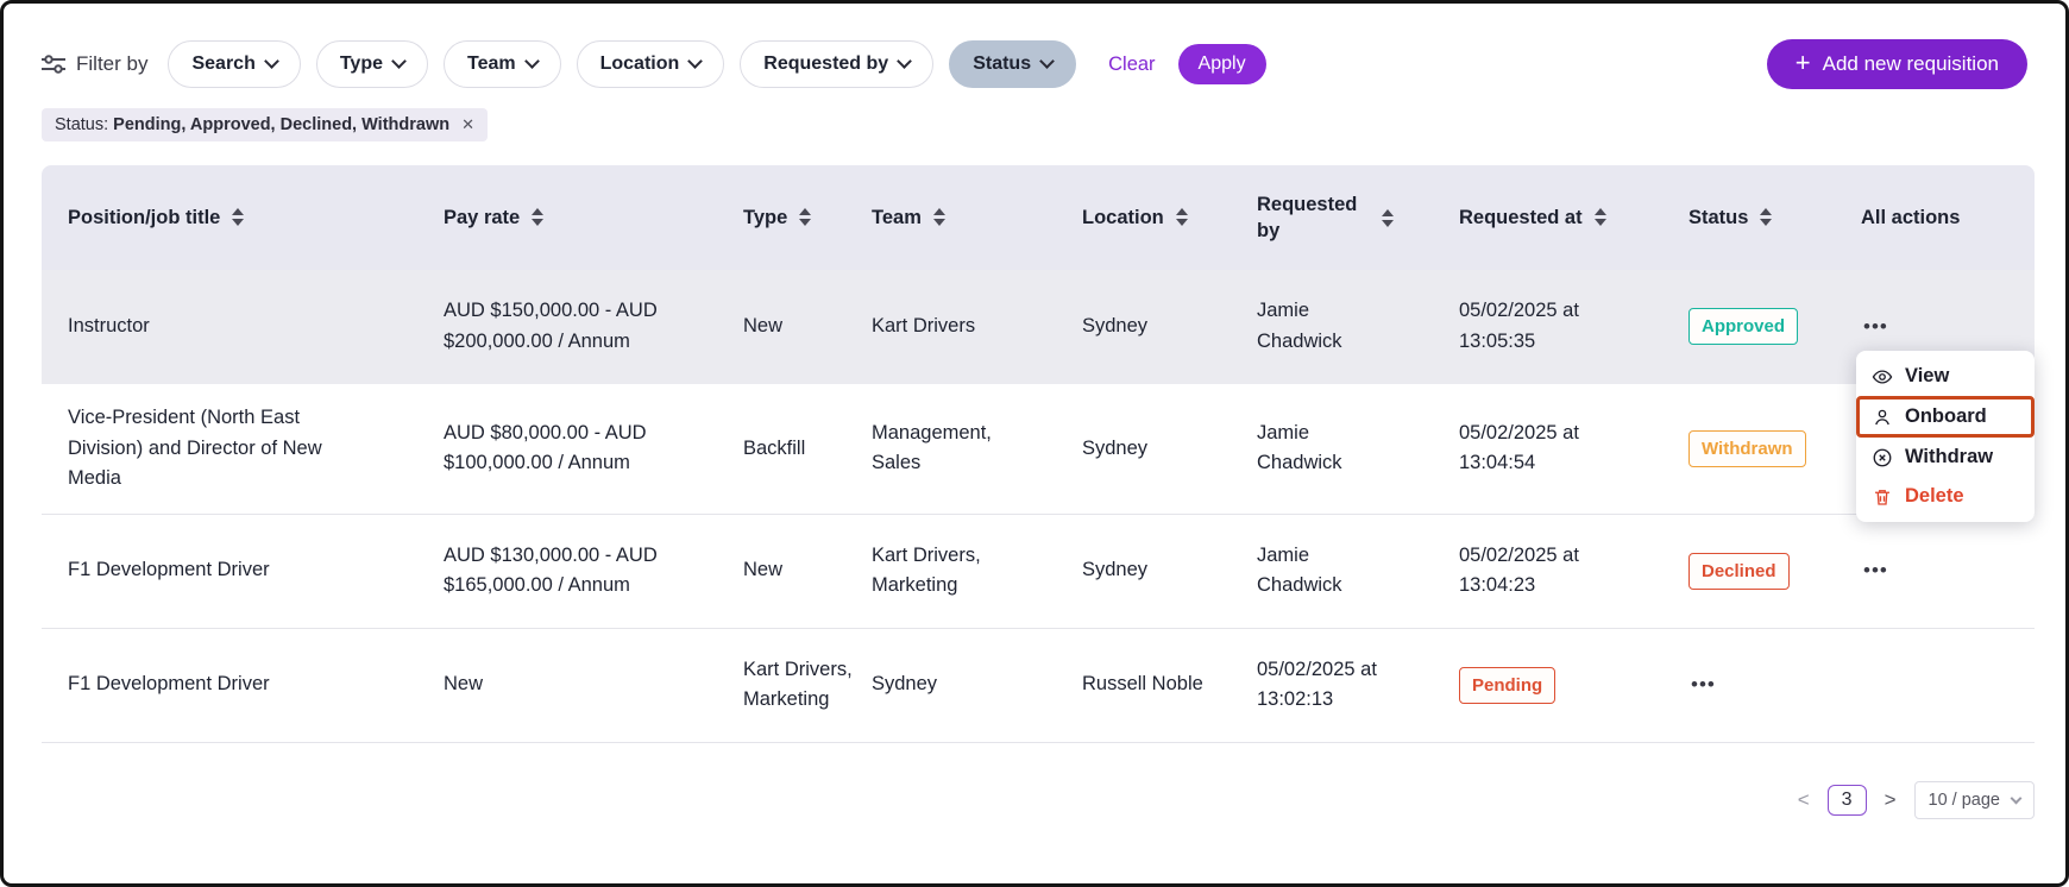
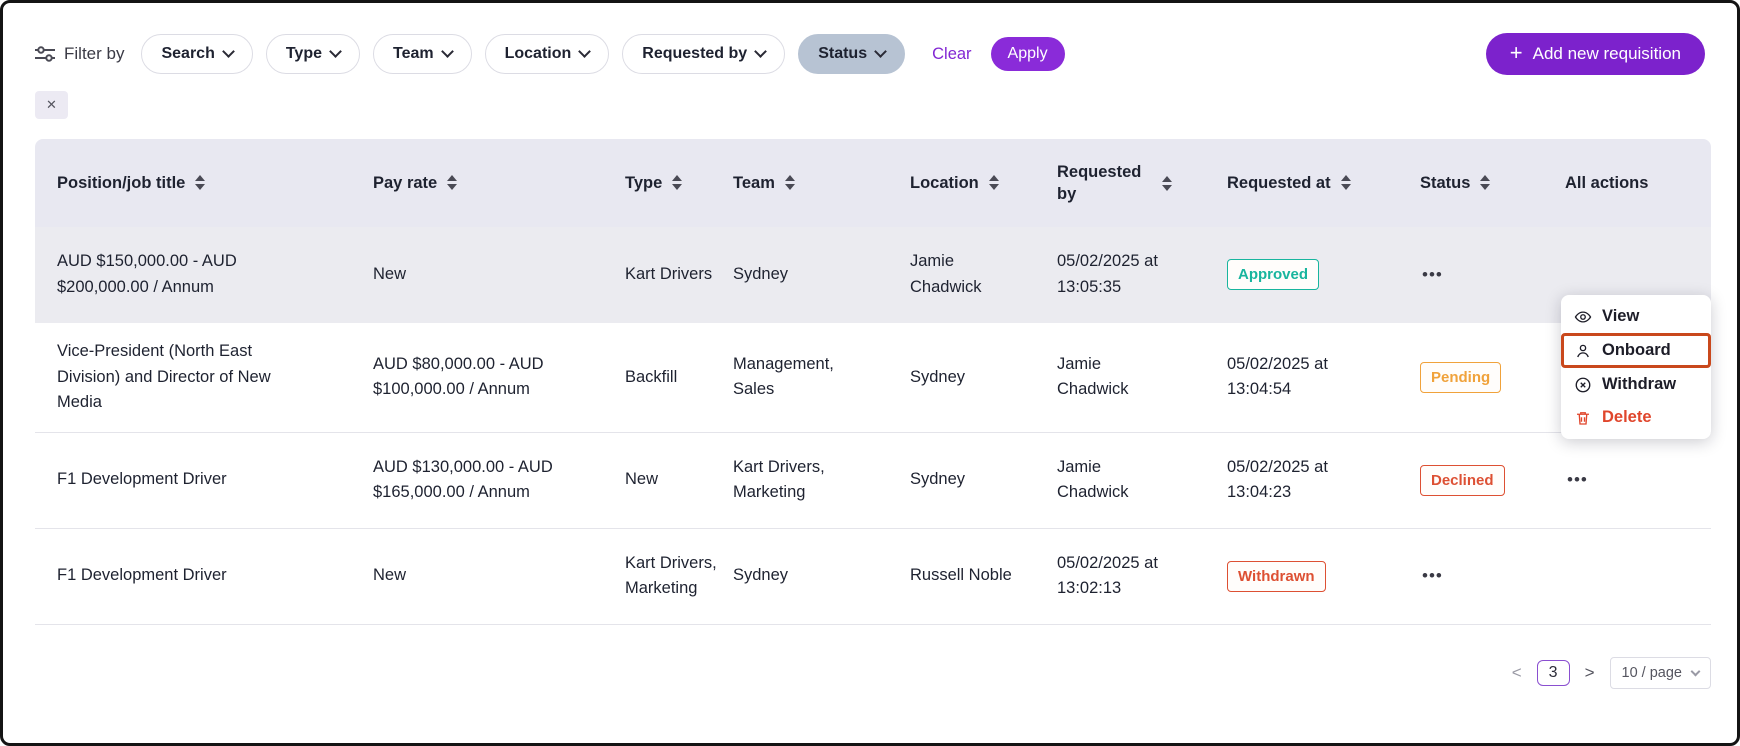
  Filter by
  Search
  Type
  Team
  Location
  Requested by
  Status
  Clear
  Apply
  +
  Add new requisition
- Status: Pending, Approved, Declined, Withdrawn
  ✕
  Position/job title
  Pay rate
  Type
  Team
  Location
  Requested by
  Requested at
  Status
  All actions
- Instructor
  AUD $150,000.00 - AUD $200,000.00 / Annum
  New
  Kart Drivers
  Sydney
  Jamie Chadwick
  05/02/2025 at 13:05:35
  Approved
  •••
  Vice-President (North East Division) and Director of New Media
  AUD $80,000.00 - AUD $100,000.00 / Annum
  Backfill
  Management, Sales
  Sydney
  Jamie Chadwick
  05/02/2025 at 13:04:54
- Withdrawn
+ Pending
  F1 Development Driver
  AUD $130,000.00 - AUD $165,000.00 / Annum
  New
  Kart Drivers, Marketing
  Sydney
  Jamie Chadwick
  05/02/2025 at 13:04:23
  Declined
  •••
  F1 Development Driver
  New
  Kart Drivers, Marketing
  Sydney
  Russell Noble
  05/02/2025 at 13:02:13
- Pending
+ Withdrawn
  •••
  View
  Onboard
  Withdraw
  Delete
  <
  3
  >
  10 / page
